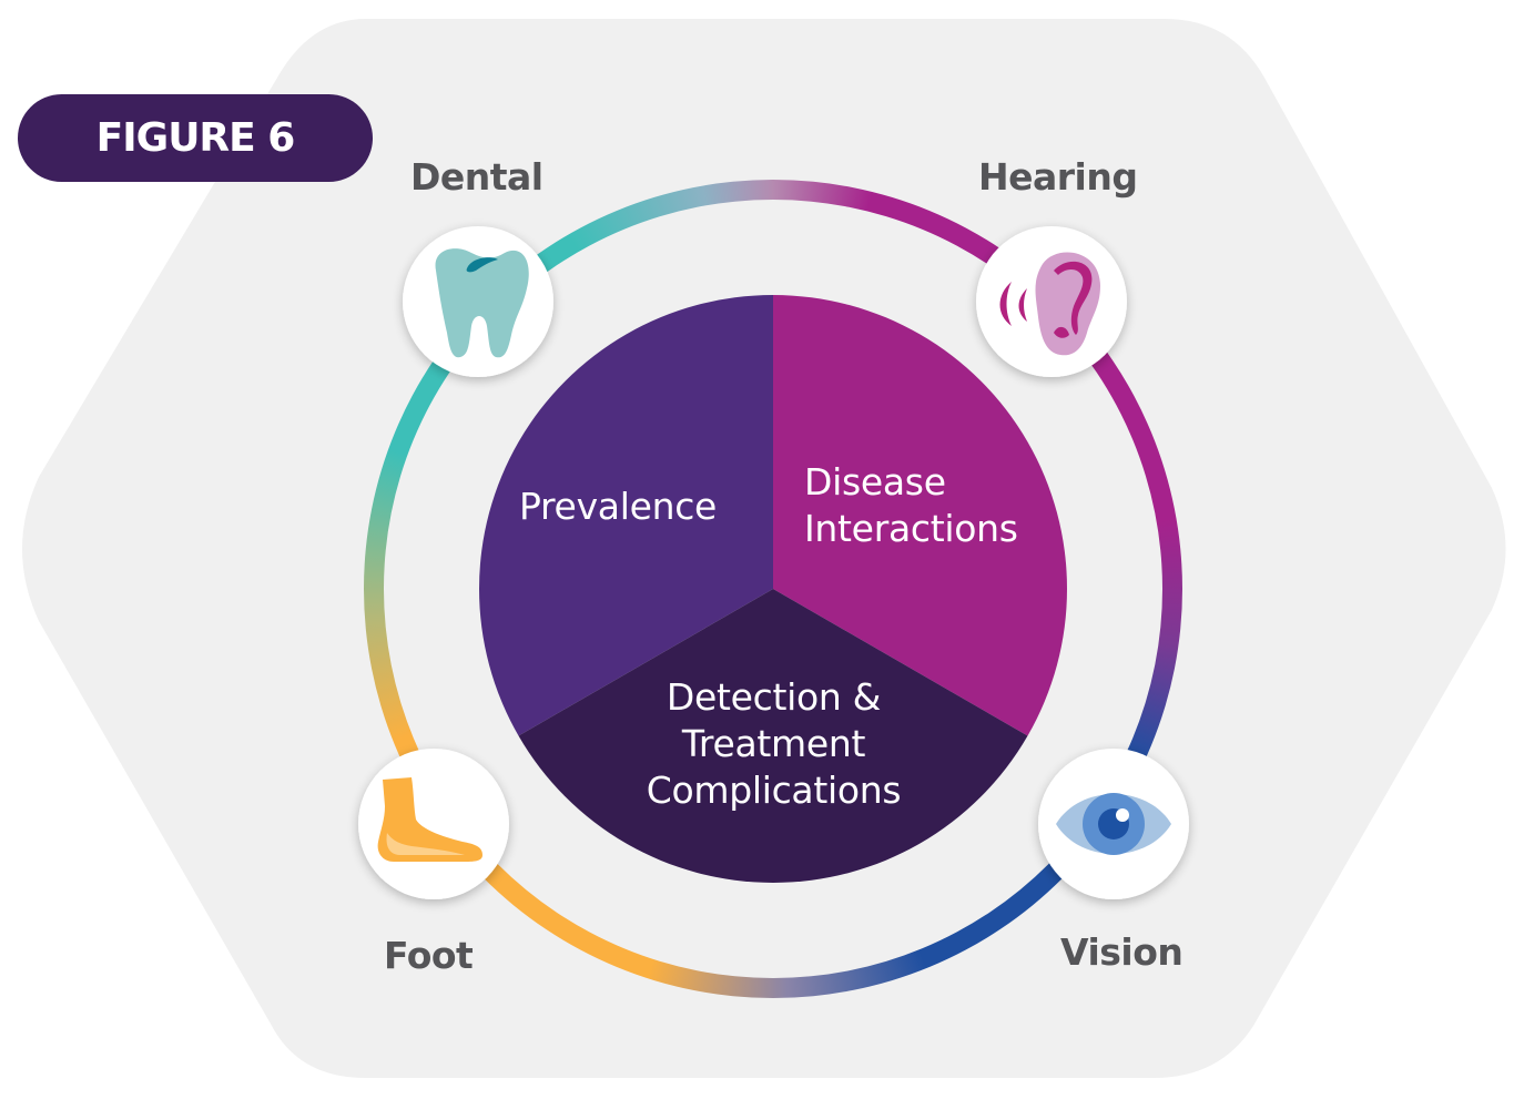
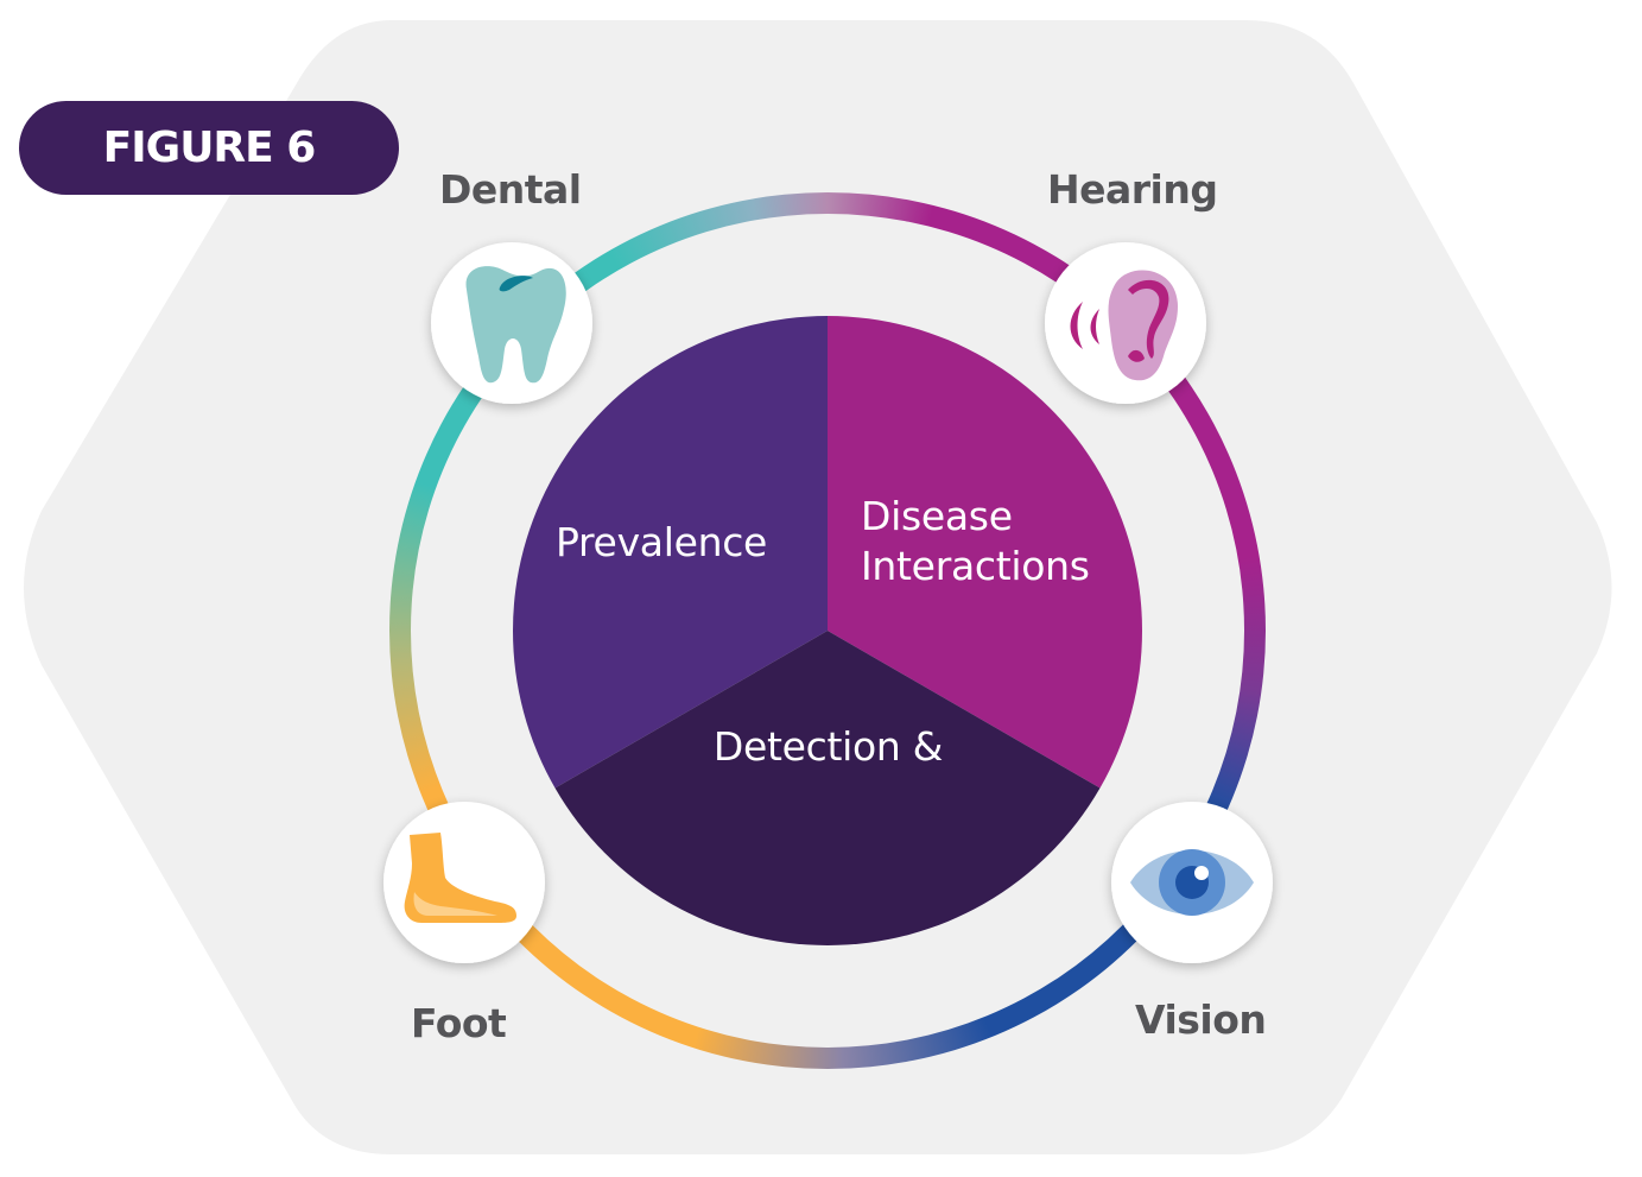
  FIGURE 6
  Dental
  Hearing
  Foot
  Vision
  Prevalence
  Disease
  Interactions
  Detection &
- Treatment
- Complications
